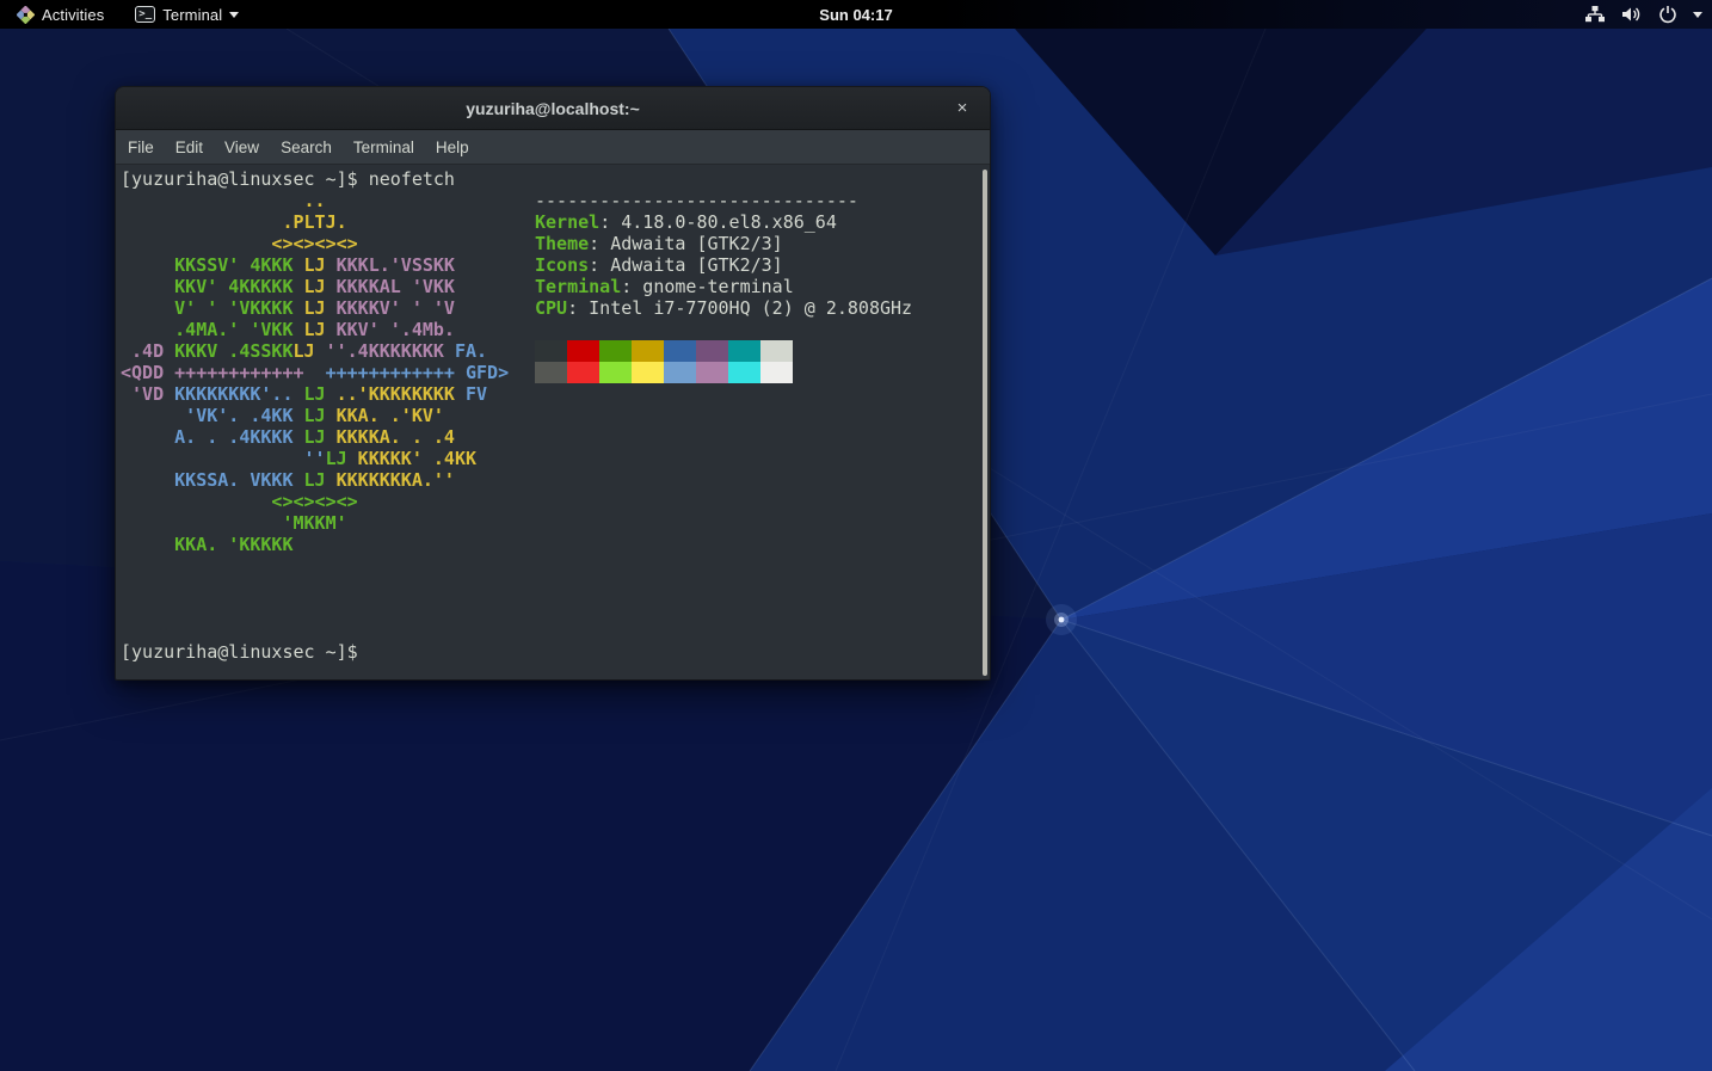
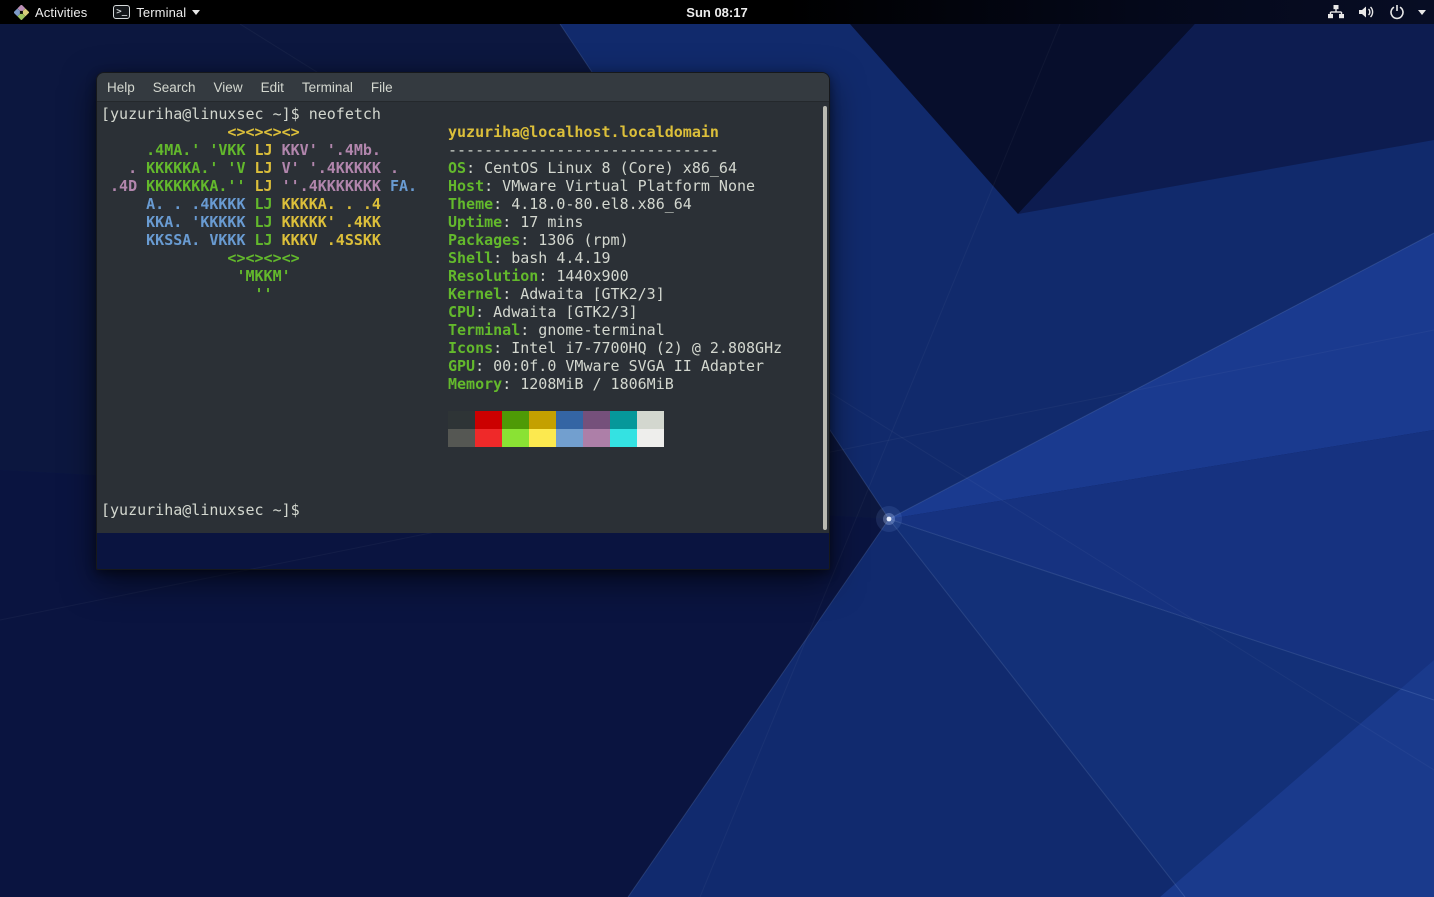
  Activities
  >_
  Terminal
- Sun 04:17
+ Sun 08:17
- yuzuriha@localhost:~
- ×
- File
+ Help
- Edit
+ Search
  View
- Search
+ Edit
  Terminal
- Help
+ File
  [yuzuriha@linuxsec ~]$ neofetch
- ..
- .PLTJ.
  <><><><>
- KKSSV' 4KKK LJ KKKL.'VSSKK
- KKV' 4KKKKK LJ KKKKAL 'VKK
- V' ' 'VKKKK LJ KKKKV' ' 'V
  .4MA.' 'VKK LJ KKV' '.4Mb.
+ . KKKKKA.' 'V LJ V' '.4KKKKK .
- .4D KKKV .4SSKKLJ ''.4KKKKKKK FA.
+ .4D KKKKKKKA.'' LJ ''.4KKKKKKK FA.
- <QDD ++++++++++++ ++++++++++++ GFD>
- 'VD KKKKKKKK'.. LJ ..'KKKKKKKK FV
- 'VK'. .4KK LJ KKA. .'KV'
  A. . .4KKKK LJ KKKKA. . .4
- ''LJ KKKKK' .4KK
+ KKA. 'KKKKK LJ KKKKK' .4KK
- KKSSA. VKKK LJ KKKKKKKA.''
+ KKSSA. VKKK LJ KKKV .4SSKK
  <><><><>
  'MKKM'
- KKA. 'KKKKK
+ ''
+ yuzuriha@localhost.localdomain
  ------------------------------
+ OS: CentOS Linux 8 (Core) x86_64
+ Host: VMware Virtual Platform None
- Kernel: 4.18.0-80.el8.x86_64
+ Theme: 4.18.0-80.el8.x86_64
+ Uptime: 17 mins
+ Packages: 1306 (rpm)
+ Shell: bash 4.4.19
+ Resolution: 1440x900
- Theme: Adwaita [GTK2/3]
+ Kernel: Adwaita [GTK2/3]
- Icons: Adwaita [GTK2/3]
+ CPU: Adwaita [GTK2/3]
  Terminal: gnome-terminal
- CPU: Intel i7-7700HQ (2) @ 2.808GHz
+ Icons: Intel i7-7700HQ (2) @ 2.808GHz
+ GPU: 00:0f.0 VMware SVGA II Adapter
+ Memory: 1208MiB / 1806MiB
  [yuzuriha@linuxsec ~]$
